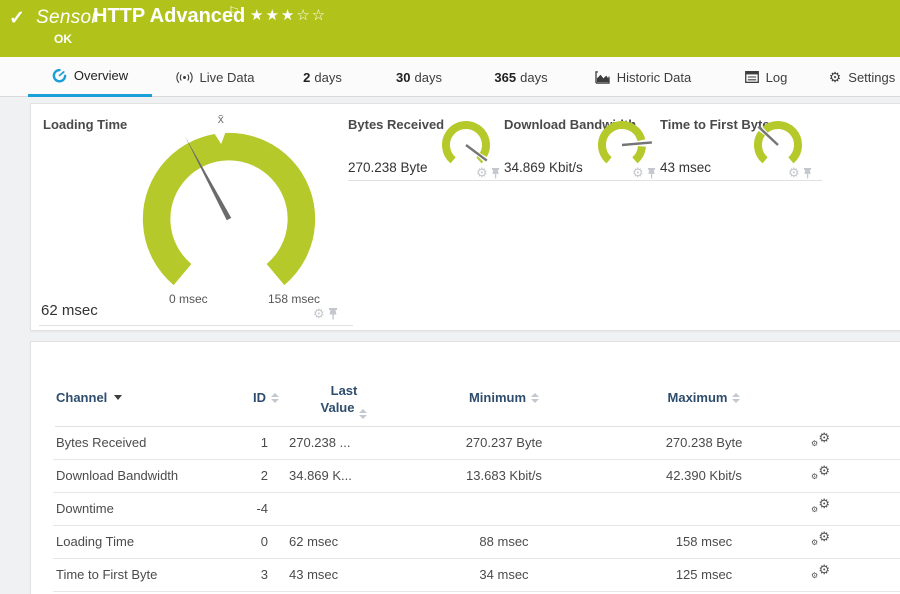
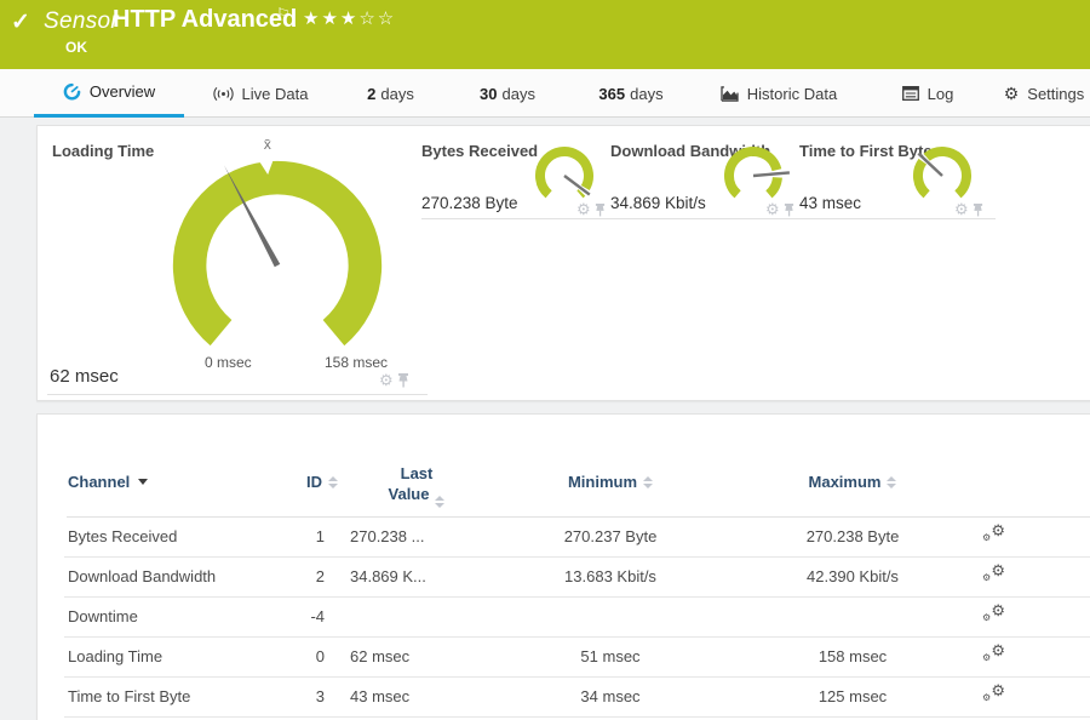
  ✓
  Sensor
  HTTP Advanced
  ⚐
  ★★★☆☆
  OK
  Overview
  Live Data
  2
  days
  30
  days
  365
  days
  Historic Data
  Log
  ⚙
  Settings
  Loading Time
  x̄
  0 msec
  158 msec
  62 msec
  ⚙
  Bytes Received
  270.238 Byte
  ⚙
  Download Bandw
  34.869 Kbit/s
  ⚙
  Time to First Byt
  43 msec
  ⚙
  Channel
  ID
  Last
  Value
  Minimum
  Maximum
  Bytes Received
  1
  270.238 ...
  270.237 Byte
  270.238 Byte
  ⚙
  ⚙
  Download Bandwidth
  2
  34.869 K...
  13.683 Kbit/s
  42.390 Kbit/s
  ⚙
  ⚙
  Downtime
  -4
  ⚙
  ⚙
  Loading Time
  0
  62 msec
- 88 msec
+ 51 msec
  158 msec
  ⚙
  ⚙
  Time to First Byte
  3
  43 msec
  34 msec
  125 msec
  ⚙
  ⚙
